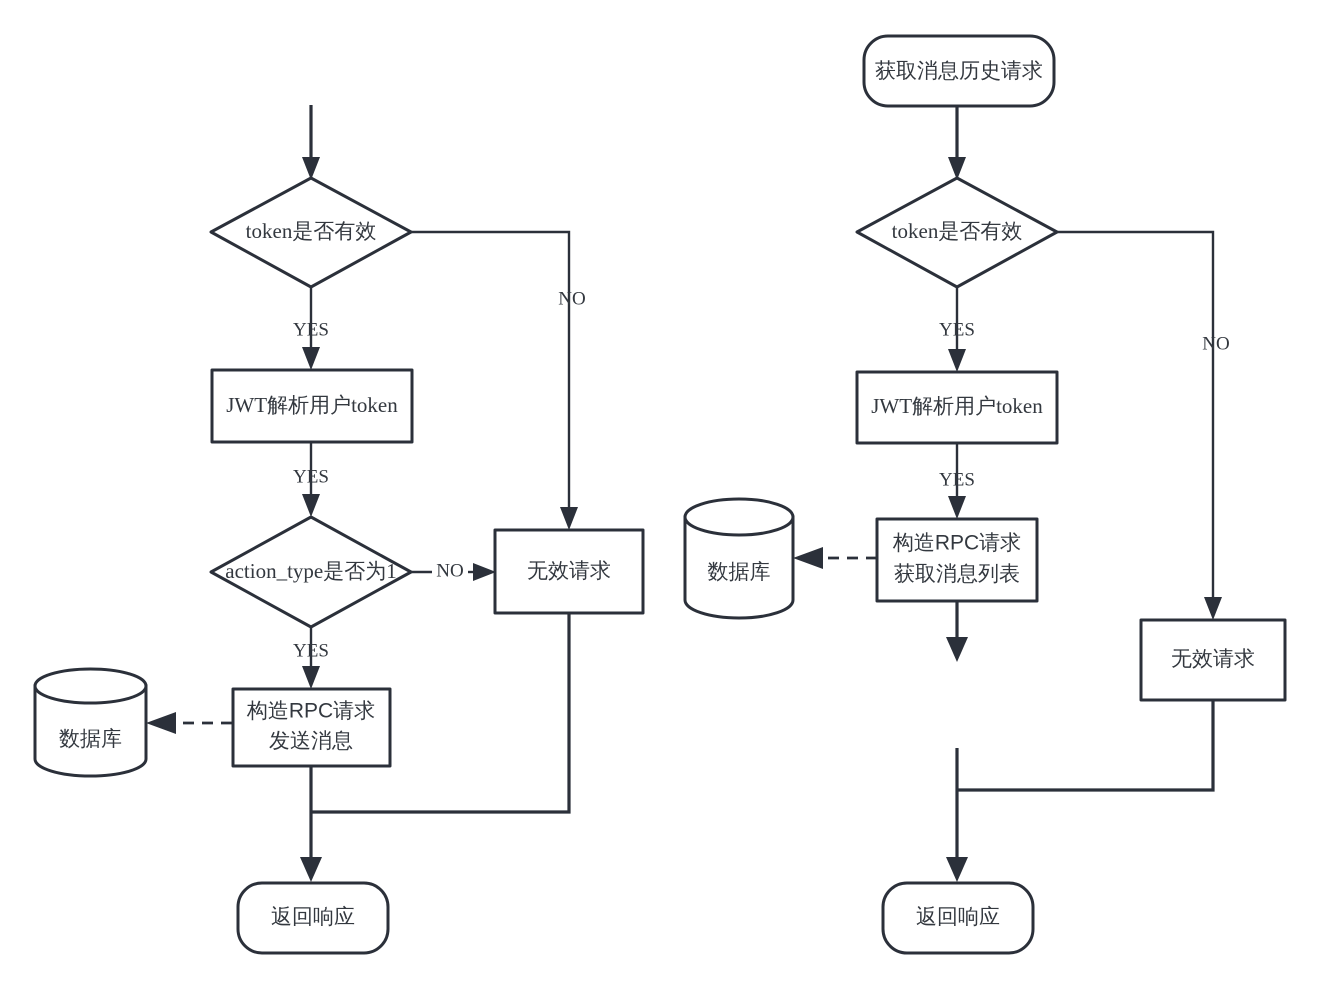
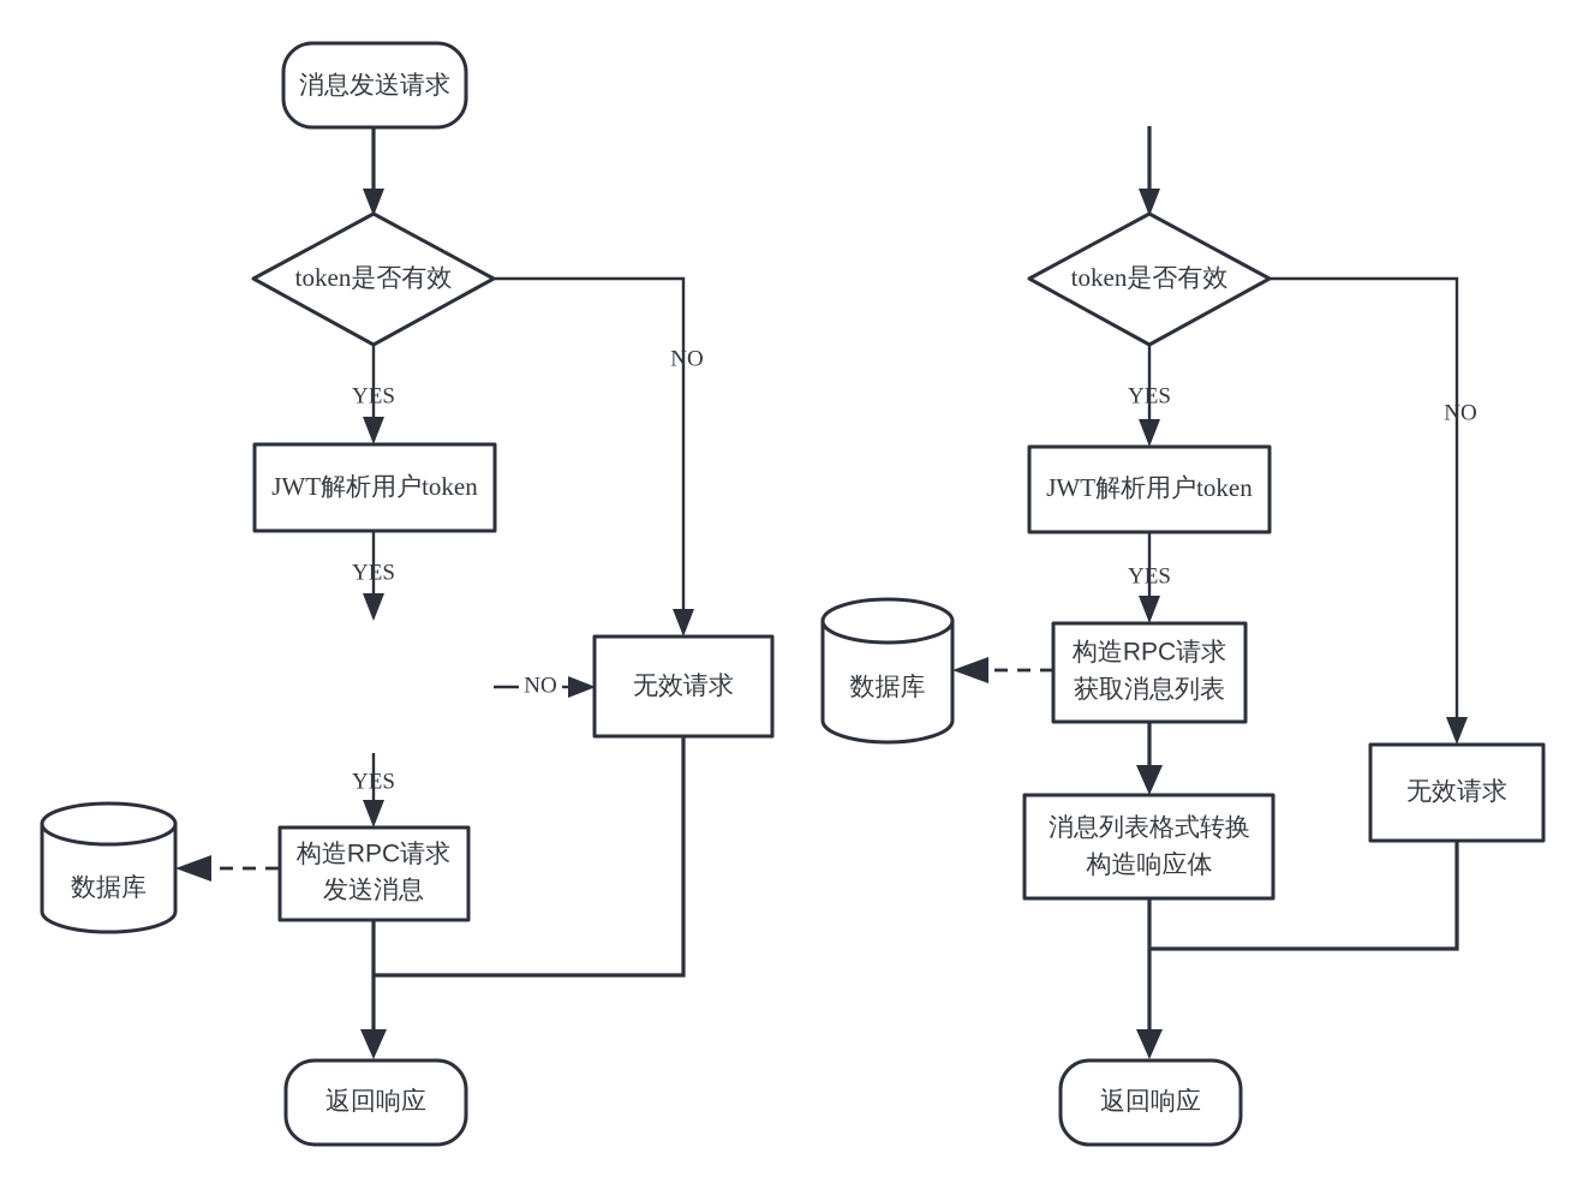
  NO
  YES
  YES
  NO
  YES
+ 消息发送请求
  token是否有效
  JWT解析用户token
- action_type是否为1
  无效请求
  构造RPC请求
  发送消息
  数据库
  返回响应
  NO
  YES
  YES
- 获取消息历史请求
  token是否有效
  JWT解析用户token
  构造RPC请求
  获取消息列表
  数据库
+ 消息列表格式转换
+ 构造响应体
  无效请求
  返回响应
